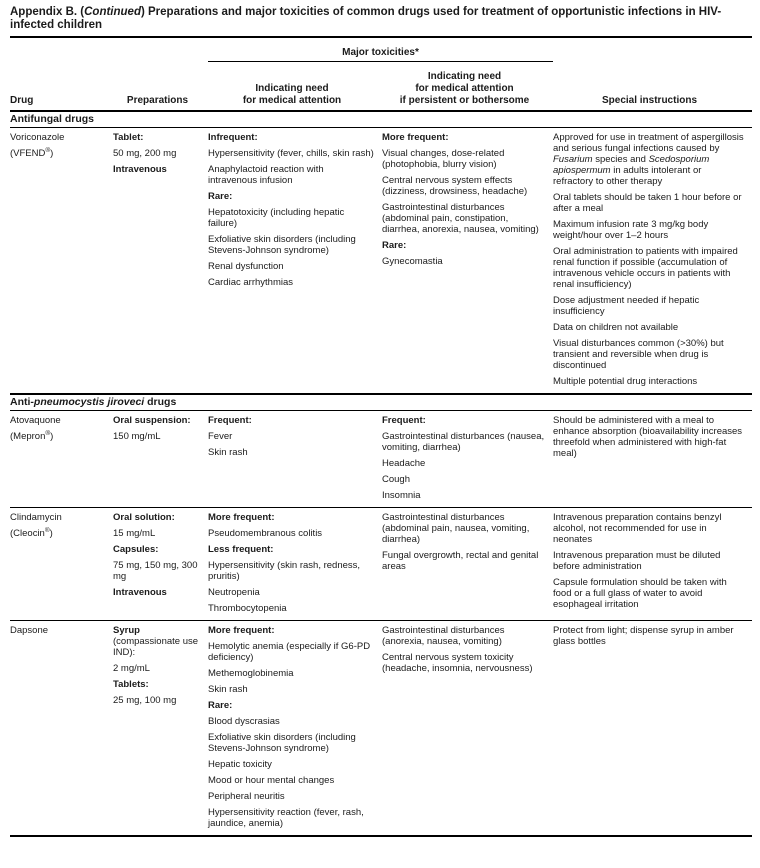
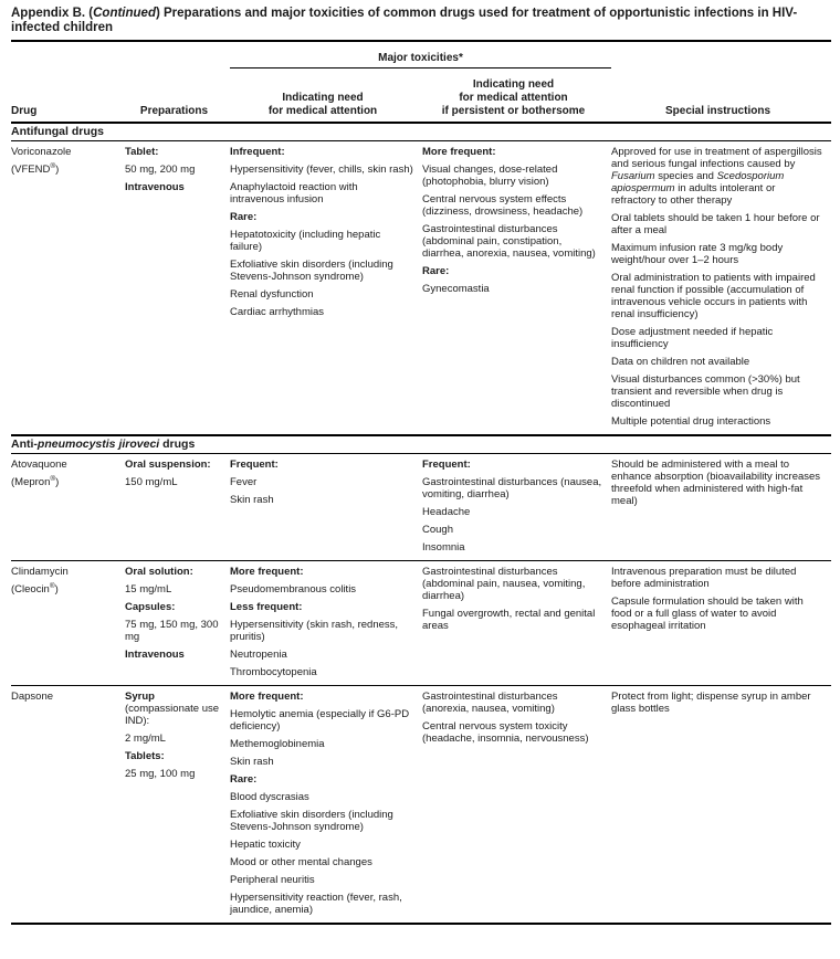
  Appendix B. (Continued) Preparations and major toxicities of common drugs used for treatment of opportunistic infections in HIV-infected children
  Major toxicities*
  Drug
  Preparations
  Indicating need
  for medical attention
  Indicating need
  for medical attention
  if persistent or bothersome
  Special instructions
  Antifungal drugs
  Voriconazole
  (VFEND )
  Tablet:
  50 mg, 200 mg
  Intravenous
  Infrequent:
  Hypersensitivity (fever, chills, skin rash)
  Anaphylactoid reaction with intravenous infusion
  Rare:
  Hepatotoxicity (including hepatic failure)
  Exfoliative skin disorders (including Stevens-Johnson syndrome)
  Renal dysfunction
  Cardiac arrhythmias
  More frequent:
  Visual changes, dose-related (photophobia, blurry vision)
  Central nervous system effects (dizziness, drowsiness, headache)
  Gastrointestinal disturbances (abdominal pain, constipation, diarrhea, anorexia, nausea, vomiting)
  Rare:
  Gynecomastia
  Approved for use in treatment of aspergillosis and serious fungal infections caused by Fusarium species and Scedosporium apiospermum in adults intolerant or refractory to other therapy
  Oral tablets should be taken 1 hour before or after a meal
  Maximum infusion rate 3 mg/kg body weight/hour over 1–2 hours
  Oral administration to patients with impaired renal function if possible (accumulation of intravenous vehicle occurs in patients with renal insufficiency)
  Dose adjustment needed if hepatic insufficiency
  Data on children not available
  Visual disturbances common (>30%) but transient and reversible when drug is discontinued
  Multiple potential drug interactions
  Anti-pneumocystis jiroveci drugs
  Atovaquone
  (Mepron )
  Oral suspension:
  150 mg/mL
  Frequent:
  Fever
  Skin rash
  Frequent:
  Gastrointestinal disturbances (nausea, vomiting, diarrhea)
  Headache
  Cough
  Insomnia
  Should be administered with a meal to enhance absorption (bioavailability increases threefold when administered with high-fat meal)
  Clindamycin
  (Cleocin )
  Oral solution:
  15 mg/mL
  Capsules:
  75 mg, 150 mg, 300 mg
  Intravenous
  More frequent:
  Pseudomembranous colitis
  Less frequent:
  Hypersensitivity (skin rash, redness, pruritis)
  Neutropenia
  Thrombocytopenia
  Gastrointestinal disturbances (abdominal pain, nausea, vomiting, diarrhea)
  Fungal overgrowth, rectal and genital areas
- Intravenous preparation contains benzyl alcohol, not recommended for use in neonates
  Intravenous preparation must be diluted before administration
  Capsule formulation should be taken with food or a full glass of water to avoid esophageal irritation
  Dapsone
  Syrup (compassionate use IND):
  2 mg/mL
  Tablets:
  25 mg, 100 mg
  More frequent:
  Hemolytic anemia (especially if G6-PD deficiency)
  Methemoglobinemia
  Skin rash
  Rare:
  Blood dyscrasias
  Exfoliative skin disorders (including Stevens-Johnson syndrome)
  Hepatic toxicity
- Mood or hour mental changes
+ Mood or other mental changes
  Peripheral neuritis
  Hypersensitivity reaction (fever, rash, jaundice, anemia)
  Gastrointestinal disturbances (anorexia, nausea, vomiting)
  Central nervous system toxicity (headache, insomnia, nervousness)
  Protect from light; dispense syrup in amber glass bottles
